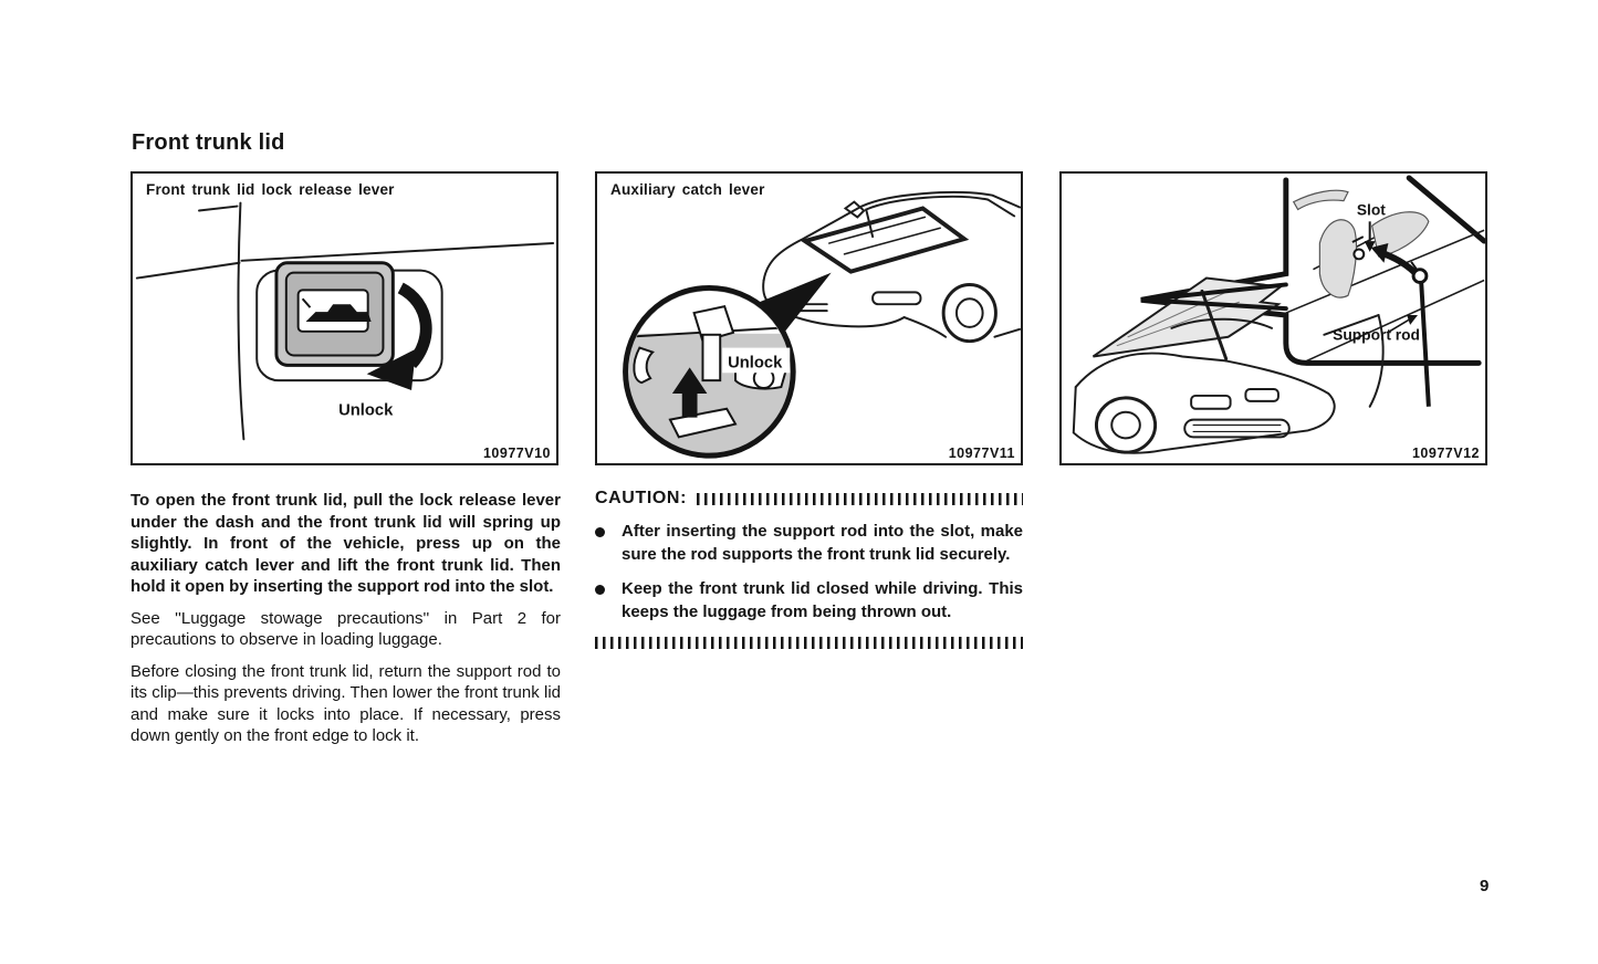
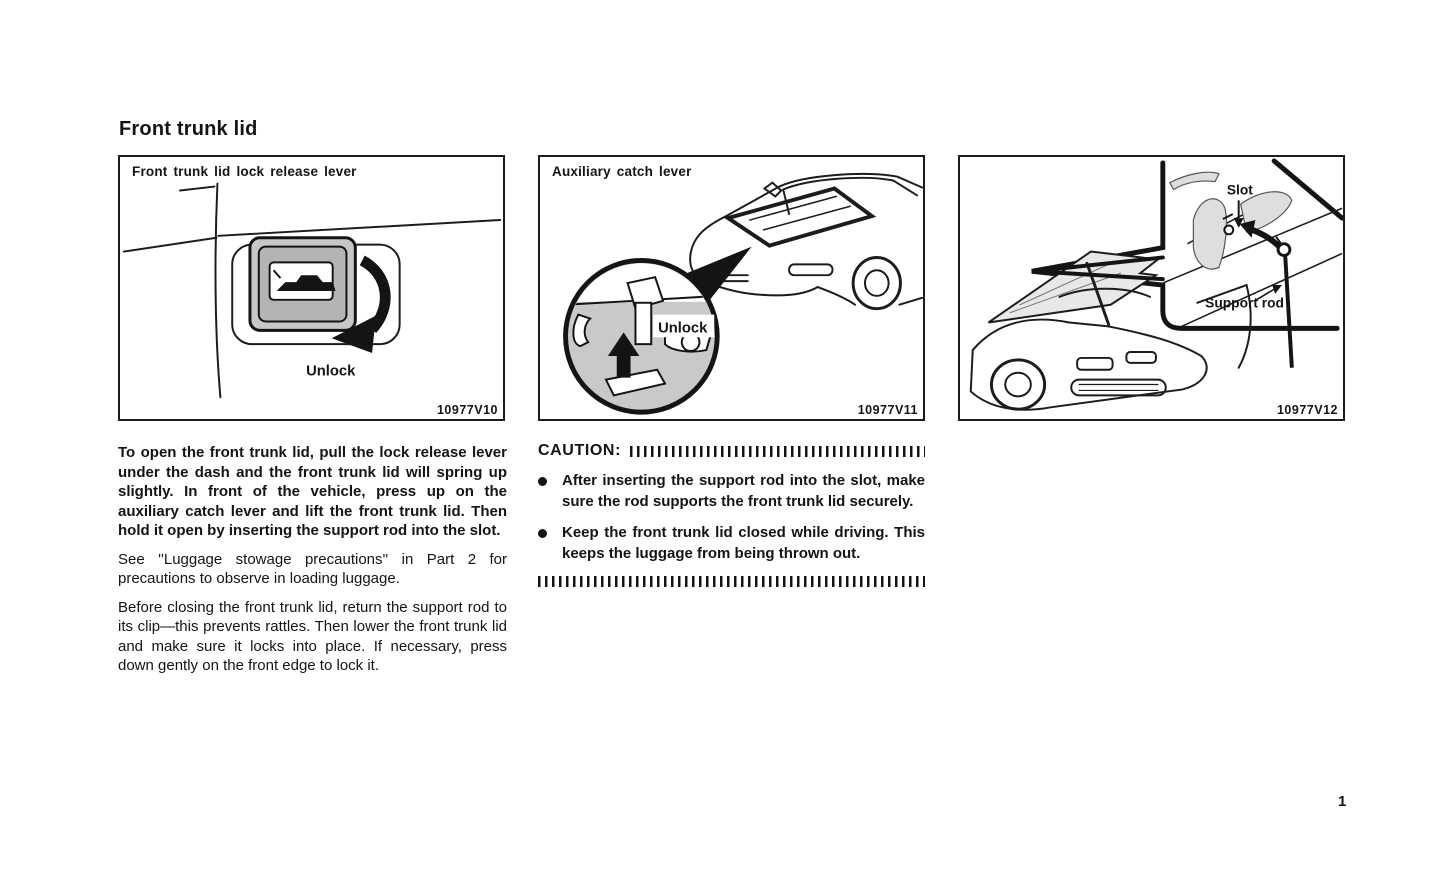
  Front trunk lid
  Unlock
  Front trunk lid lock release lever
  10977V10
  Unlock
  Auxiliary catch lever
  10977V11
  Slot
  Support rod
  10977V12
  To open the front trunk lid, pull the lock release lever under the dash and the front trunk lid will spring up slightly. In front of the vehicle, press up on the auxiliary catch lever and lift the front trunk lid. Then hold it open by inserting the support rod into the slot.
  See ''Luggage stowage precautions'' in Part 2 for precautions to observe in loading luggage.
- Before closing the front trunk lid, return the support rod to its clip—this prevents driving. Then lower the front trunk lid and make sure it locks into place. If necessary, press down gently on the front edge to lock it.
+ Before closing the front trunk lid, return the support rod to its clip—this prevents rattles. Then lower the front trunk lid and make sure it locks into place. If necessary, press down gently on the front edge to lock it.
  CAUTION:
  After inserting the support rod into the slot, make sure the rod supports the front trunk lid securely.
  Keep the front trunk lid closed while driving. This keeps the luggage from being thrown out.
- 9
+ 1
